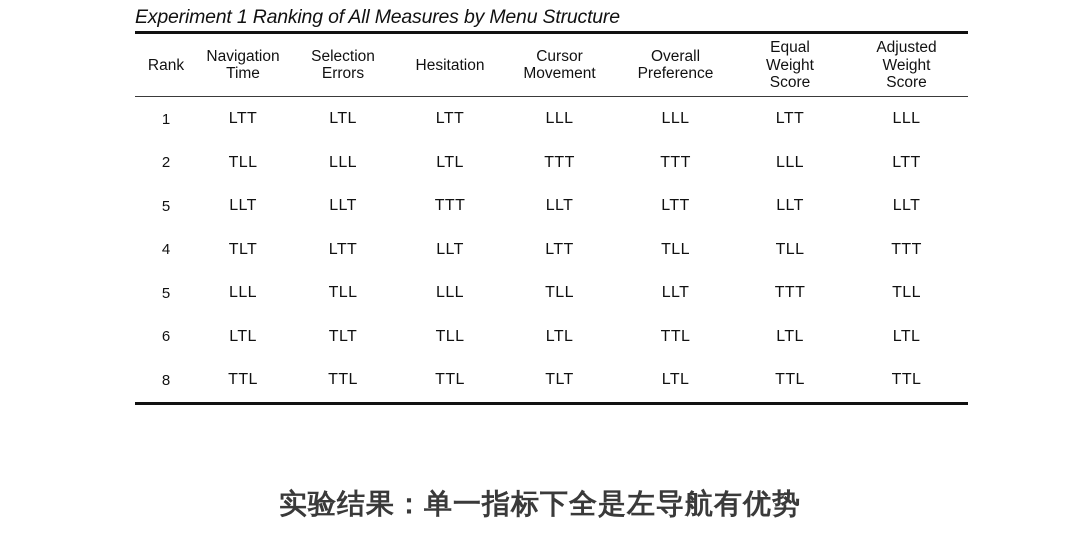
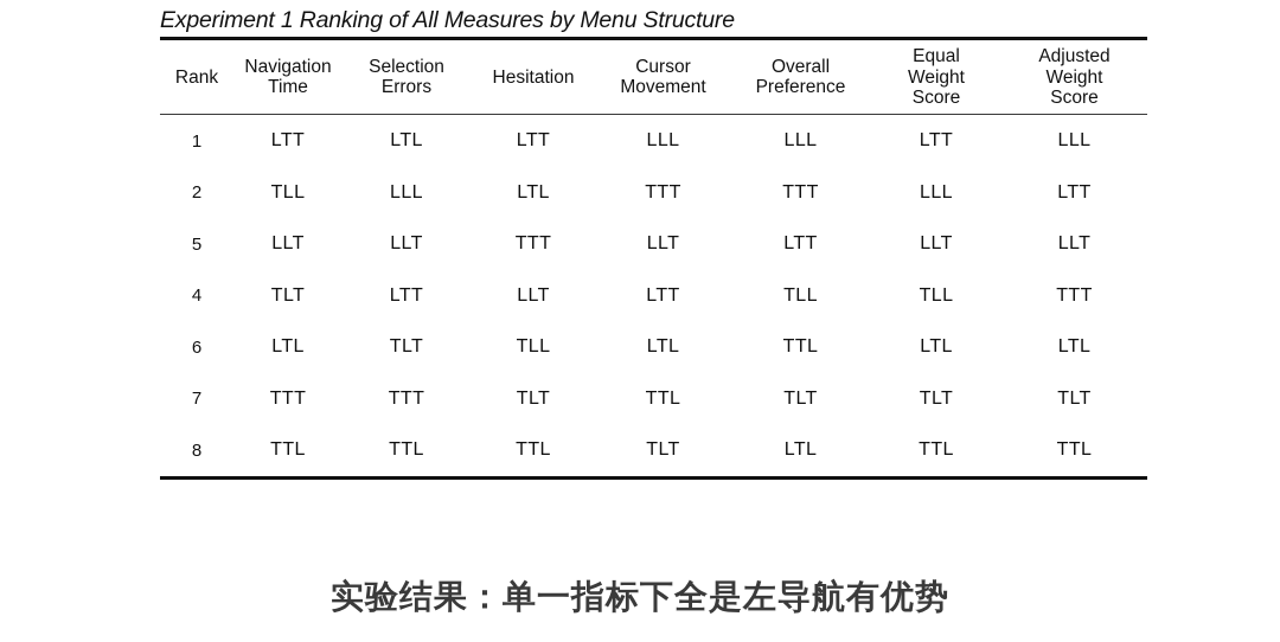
  Experiment 1 Ranking of All Measures by Menu Structure
  Rank	Navigation Time	Selection Errors	Hesitation	Cursor Movement	Overall Preference	Equal Weight Score	Adjusted Weight Score
  1	LTT	LTL	LTT	LLL	LLL	LTT	LLL
  2	TLL	LLL	LTL	TTT	TTT	LLL	LTT
  5	LLT	LLT	TTT	LLT	LTT	LLT	LLT
  4	TLT	LTT	LLT	LTT	TLL	TLL	TTT
- 5	LLL	TLL	LLL	TLL	LLT	TTT	TLL
  6	LTL	TLT	TLL	LTL	TTL	LTL	LTL
+ 7	TTT	TTT	TLT	TTL	TLT	TLT	TLT
  8	TTL	TTL	TTL	TLT	LTL	TTL	TTL
  实验结果：单一指标下全是左导航有优势
